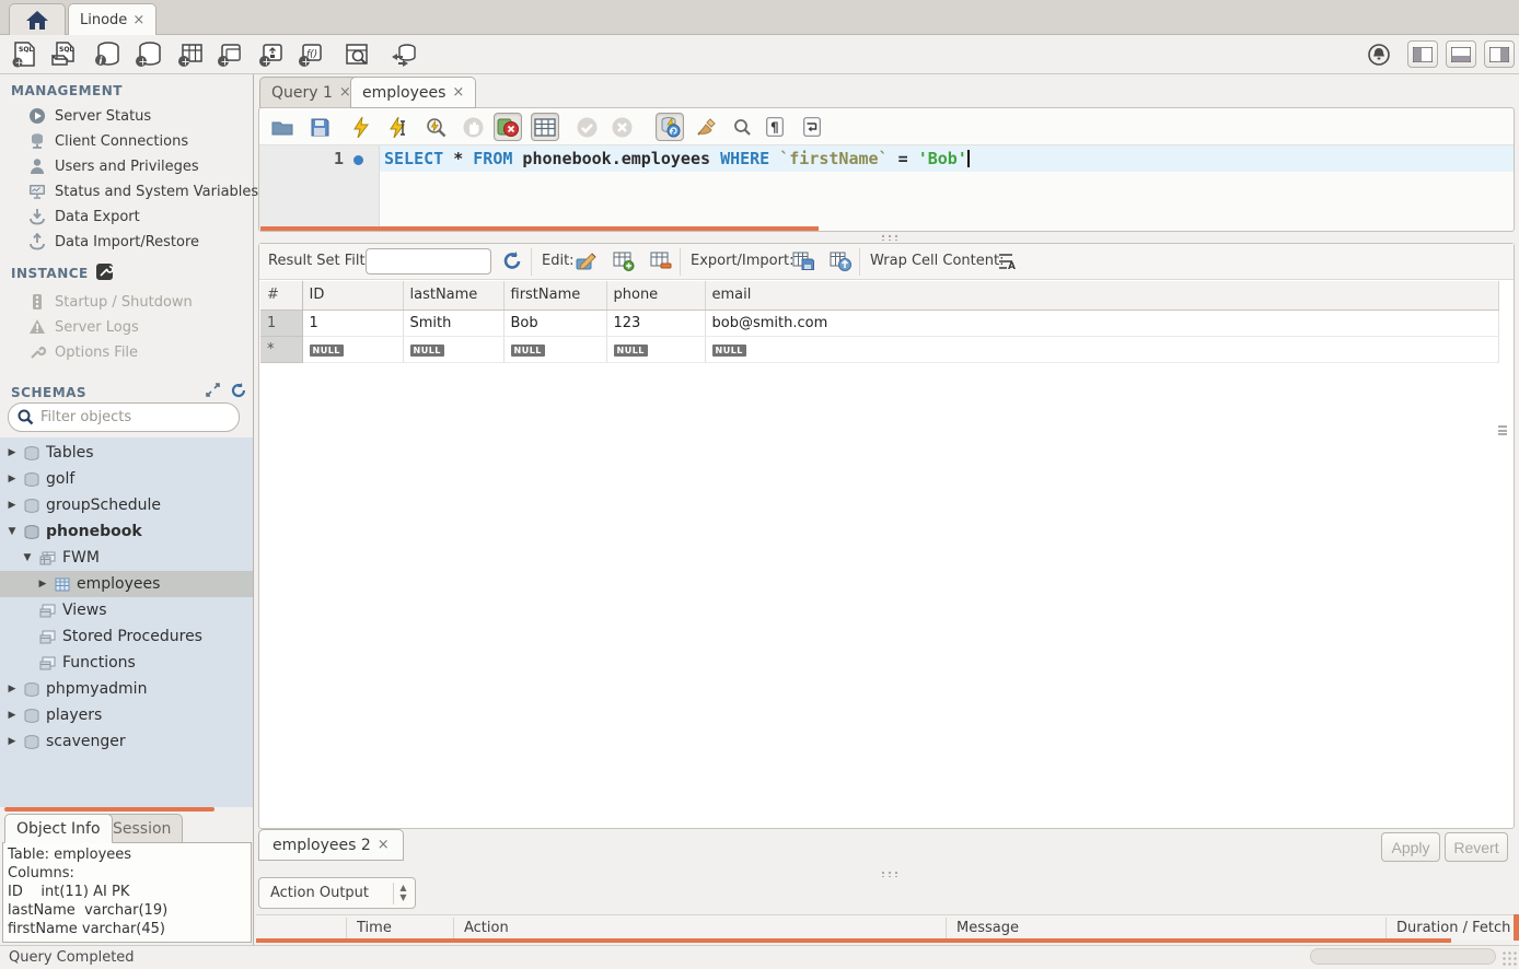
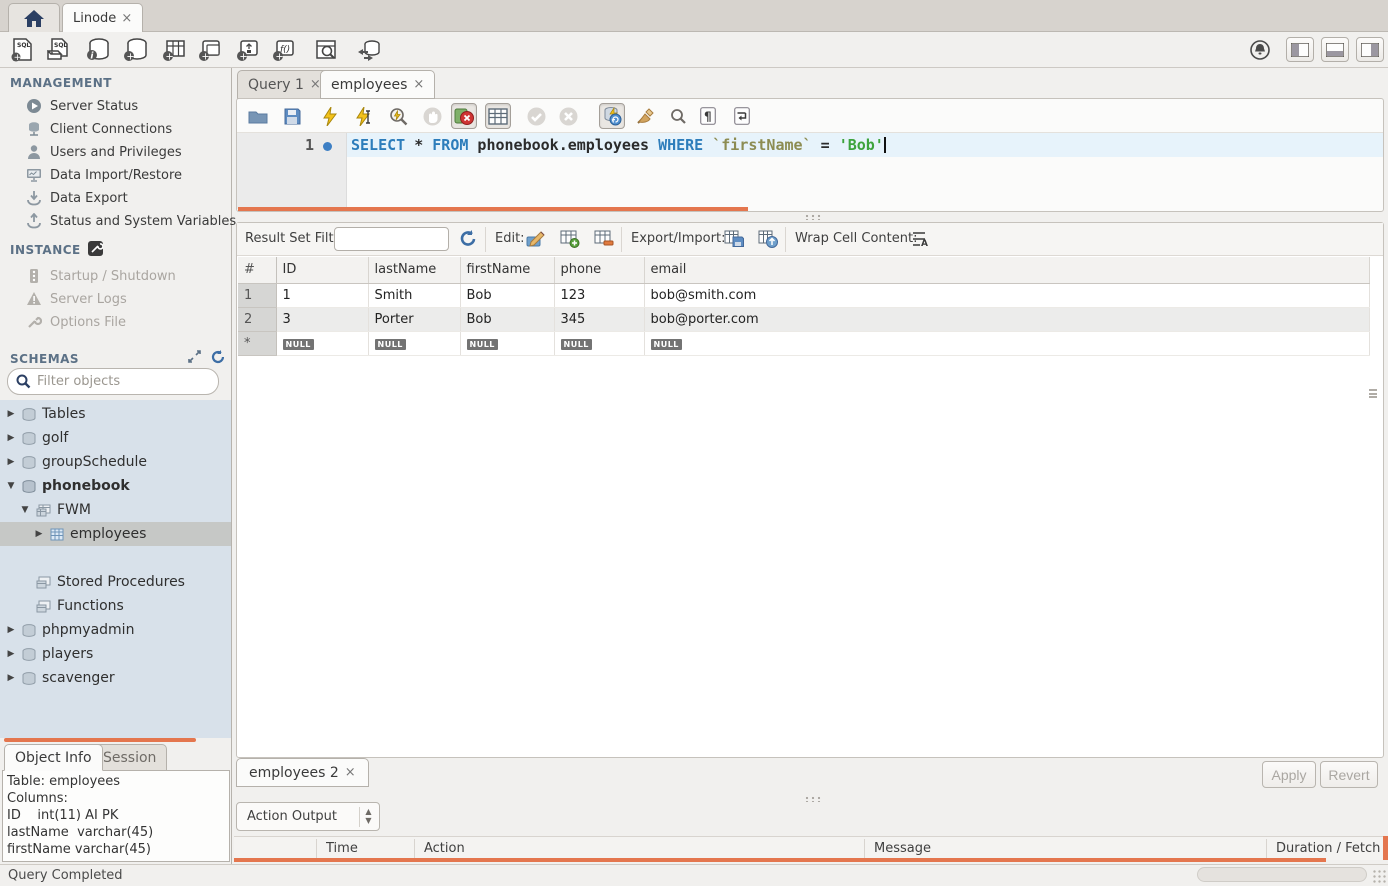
  Linode
  ×
  +
  i
  +
  +
  +
  +
  f()
  +
  MANAGEMENT
  Server Status
  Client Connections
  Users and Privileges
- Status and System Variables
+ Data Import/Restore
  Data Export
- Data Import/Restore
+ Status and System Variables
  INSTANCE
  Startup / Shutdown
  Server Logs
  Options File
  SCHEMAS
  Filter objects
  ▶
  Tables
  ▶
  golf
  ▶
  groupSchedule
  ▼
  phonebook
  ▼
  FWM
  ▶
  employees
- Views
  Stored Procedures
  Functions
  ▶
  phpmyadmin
  ▶
  players
  ▶
  scavenger
  Object Info
  Session
  Table: employees
  Columns:
  ID int(11) AI PK
- lastName varchar(19)
+ lastName varchar(45)
  firstName varchar(45)
  Query 1
  ×
  employees
  ×
  ¶
  1
  SELECT * FROM phonebook.employees WHERE `firstName` = 'Bob'
  Result Set Filt
  Edit:
  Export/Import:
  Wrap Cell Content
  A
  #	ID	lastName	firstName	phone	email
  1	1	Smith	Bob	123	bob@smith.com
+ 2	3	Porter	Bob	345	bob@porter.com
  *	NULL	NULL	NULL	NULL	NULL
  employees 2
  ×
  Apply
  Revert
  Action Output
  ▲
  ▼
  Time
  Action
  Message
  Duration / Fetch
  Query Completed
